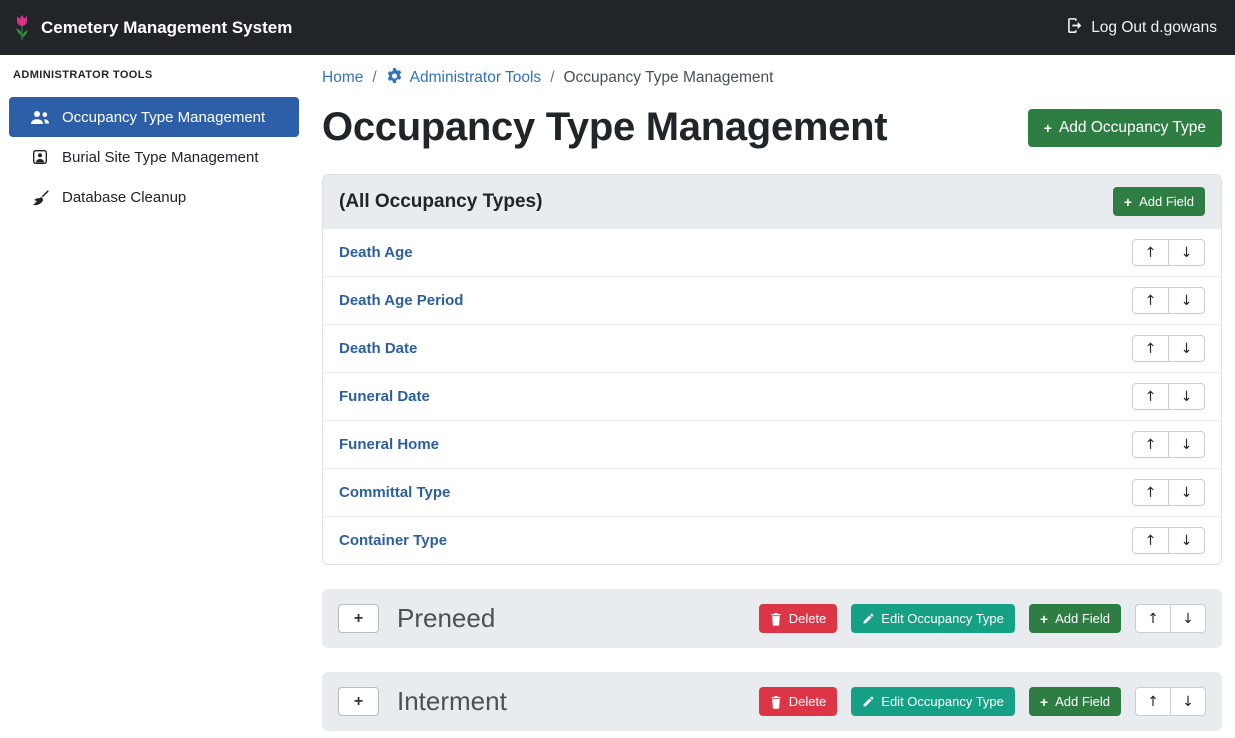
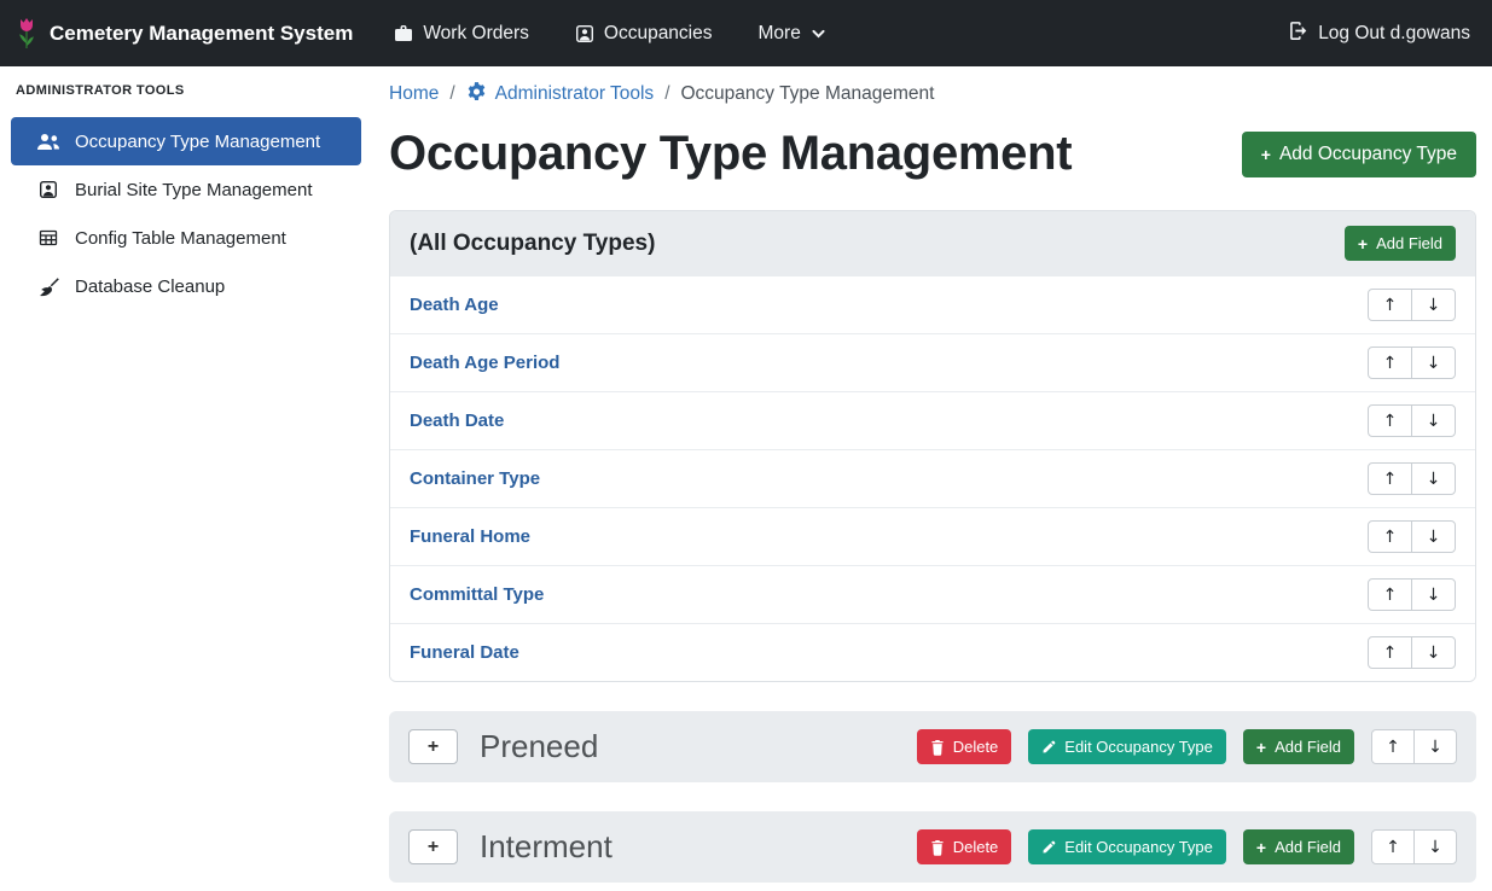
  Cemetery Management System
+ Work Orders
+ Occupancies
+ More
  Log Out d.gowans
  ADMINISTRATOR TOOLS
  Occupancy Type Management
  Burial Site Type Management
+ Config Table Management
  Database Cleanup
  Home
  /
  Administrator Tools
  /
  Occupancy Type Management
  Occupancy Type Management
  +
  Add Occupancy Type
  (All Occupancy Types)
  +
  Add Field
  Death Age
  ↑
  ↓
  Death Age Period
  ↑
  ↓
  Death Date
  ↑
  ↓
- Funeral Date
+ Container Type
  ↑
  ↓
  Funeral Home
  ↑
  ↓
  Committal Type
  ↑
  ↓
- Container Type
+ Funeral Date
  ↑
  ↓
  +
  Preneed
  Delete
  Edit Occupancy Type
  +
  Add Field
  ↑
  ↓
  +
  Interment
  Delete
  Edit Occupancy Type
  +
  Add Field
  ↑
  ↓
